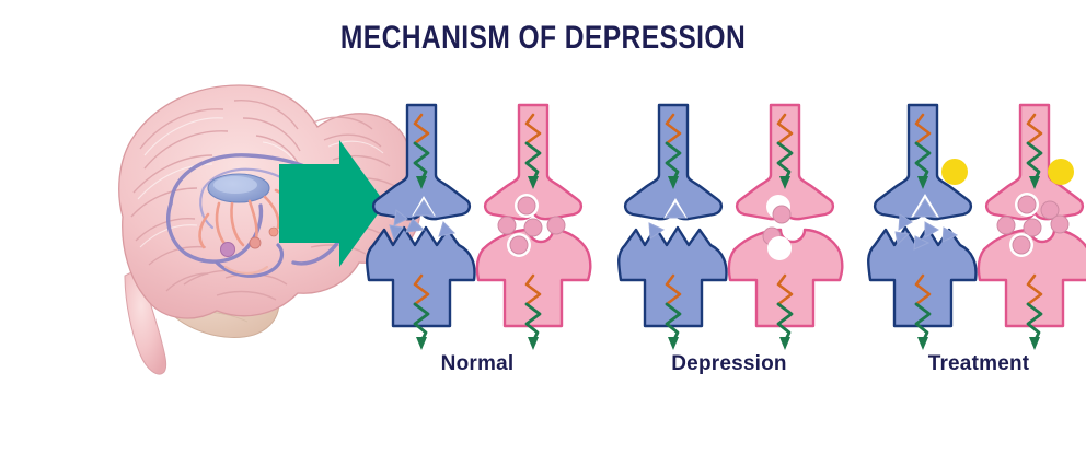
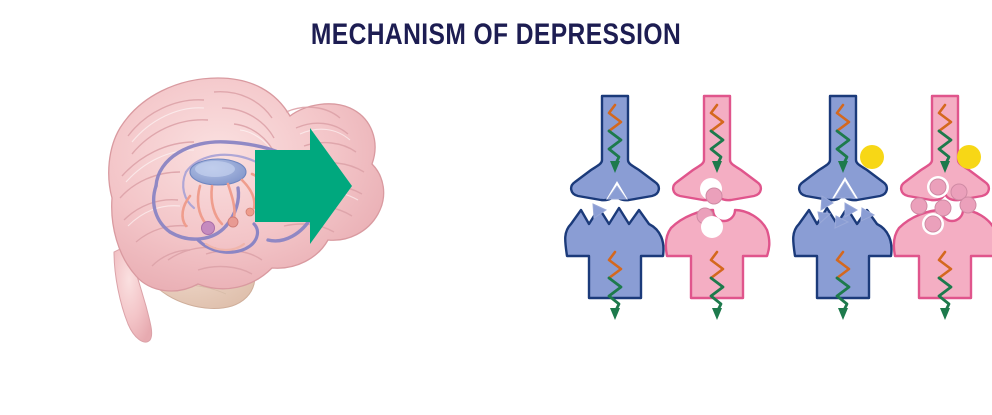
  MECHANISM OF DEPRESSION
- Normal
- Depression
- Treatment
